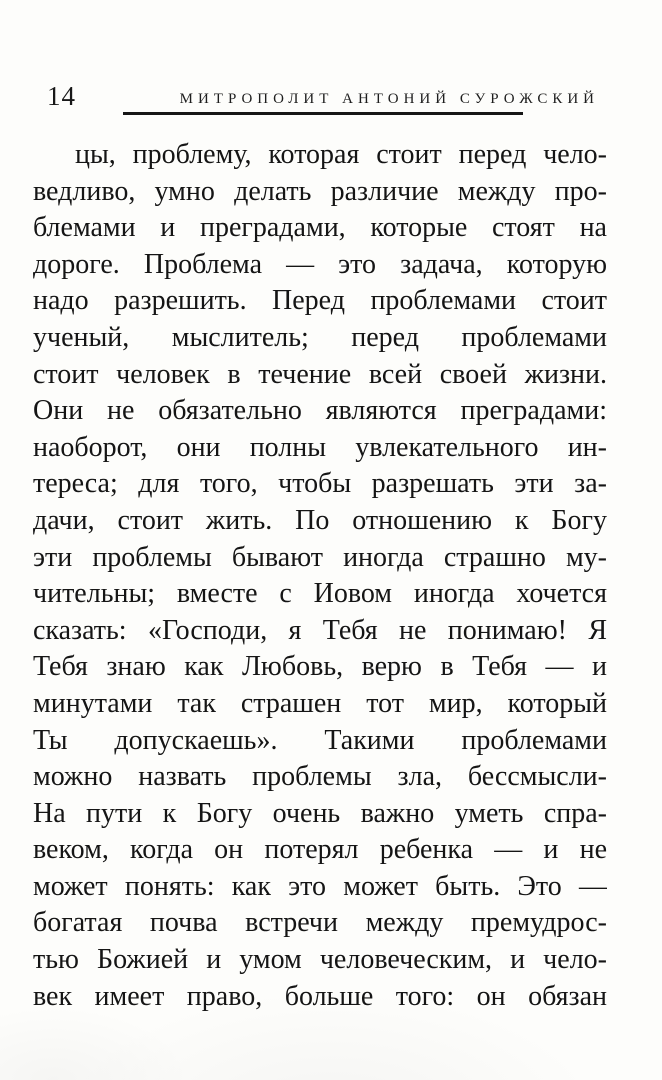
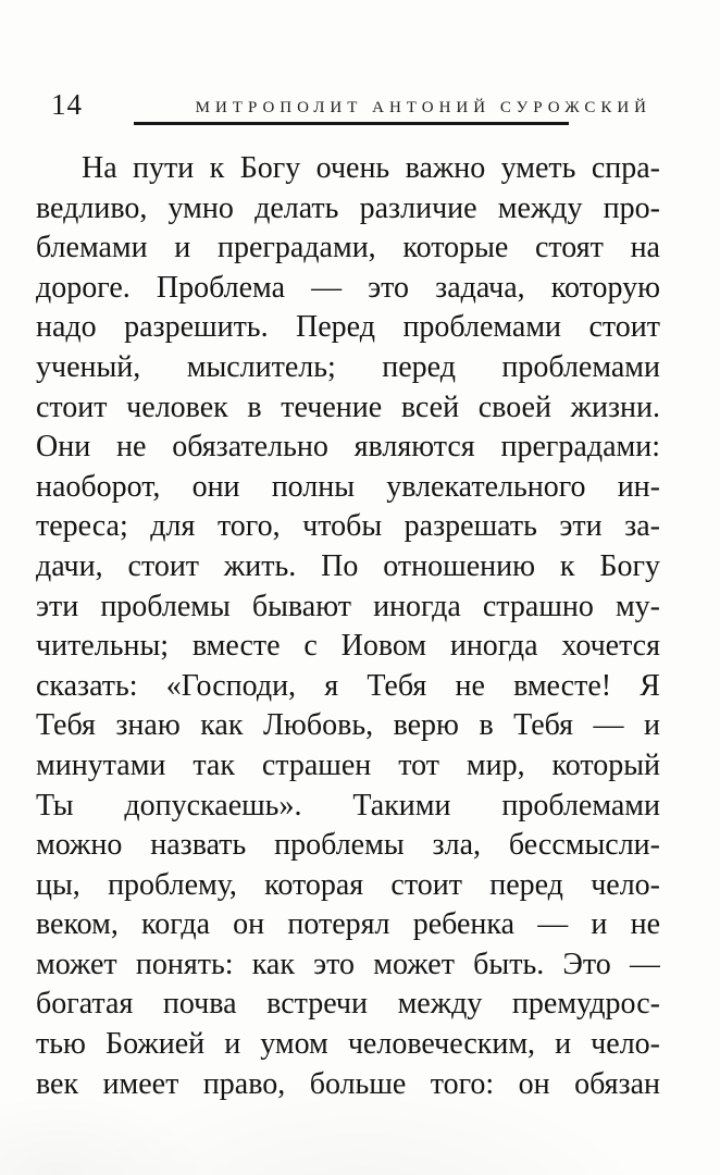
  14
  МИТРОПОЛИТ АНТОНИЙ СУРОЖСКИЙ
- цы, проблему, которая стоит перед чело-
+ На пути к Богу очень важно уметь спра-
  ведливо, умно делать различие между про-
  блемами и преградами, которые стоят на
  дороге. Проблема — это задача, которую
  надо разрешить. Перед проблемами стоит
  ученый, мыслитель; перед проблемами
  стоит человек в течение всей своей жизни.
  Они не обязательно являются преградами:
  наоборот, они полны увлекательного ин-
  тереса; для того, чтобы разрешать эти за-
  дачи, стоит жить. По отношению к Богу
  эти проблемы бывают иногда страшно му-
  чительны; вместе с Иовом иногда хочется
- сказать: «Господи, я Тебя не понимаю! Я
+ сказать: «Господи, я Тебя не вместе! Я
  Тебя знаю как Любовь, верю в Тебя — и
  минутами так страшен тот мир, который
  Ты допускаешь». Такими проблемами
  можно назвать проблемы зла, бессмысли-
- На пути к Богу очень важно уметь спра-
+ цы, проблему, которая стоит перед чело-
  веком, когда он потерял ребенка — и не
  может понять: как это может быть. Это —
  богатая почва встречи между премудрос-
  тью Божией и умом человеческим, и чело-
  век имеет право, больше того: он обязан
